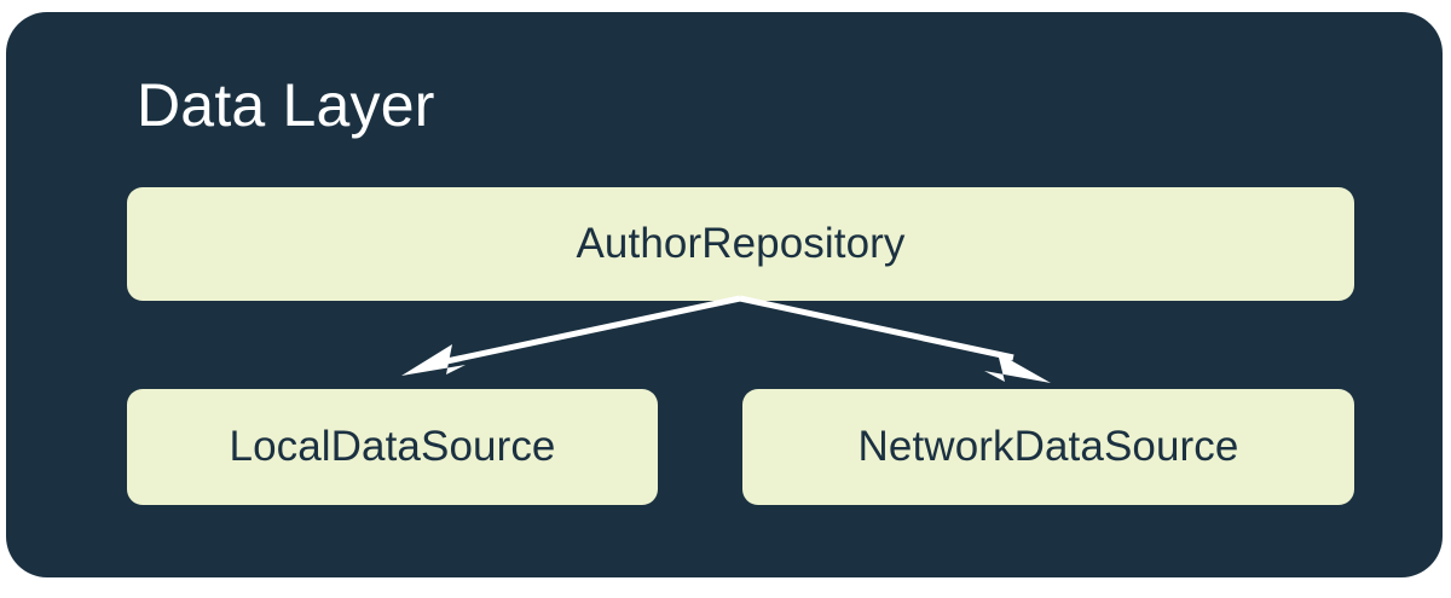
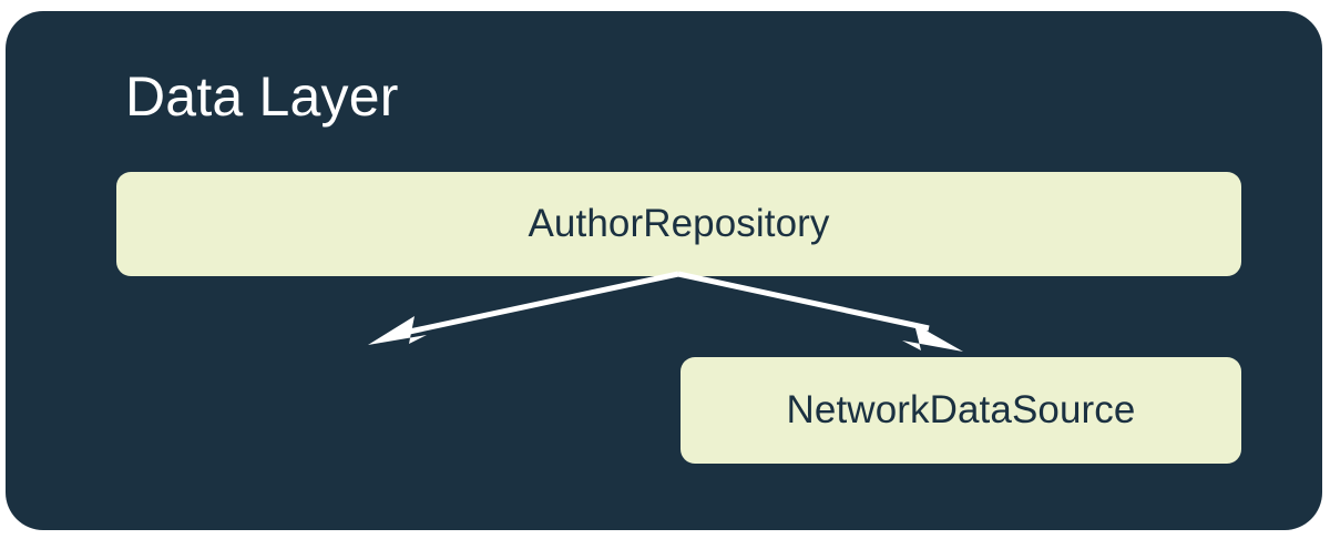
  Data Layer
  AuthorRepository
- LocalDataSource
  NetworkDataSource
